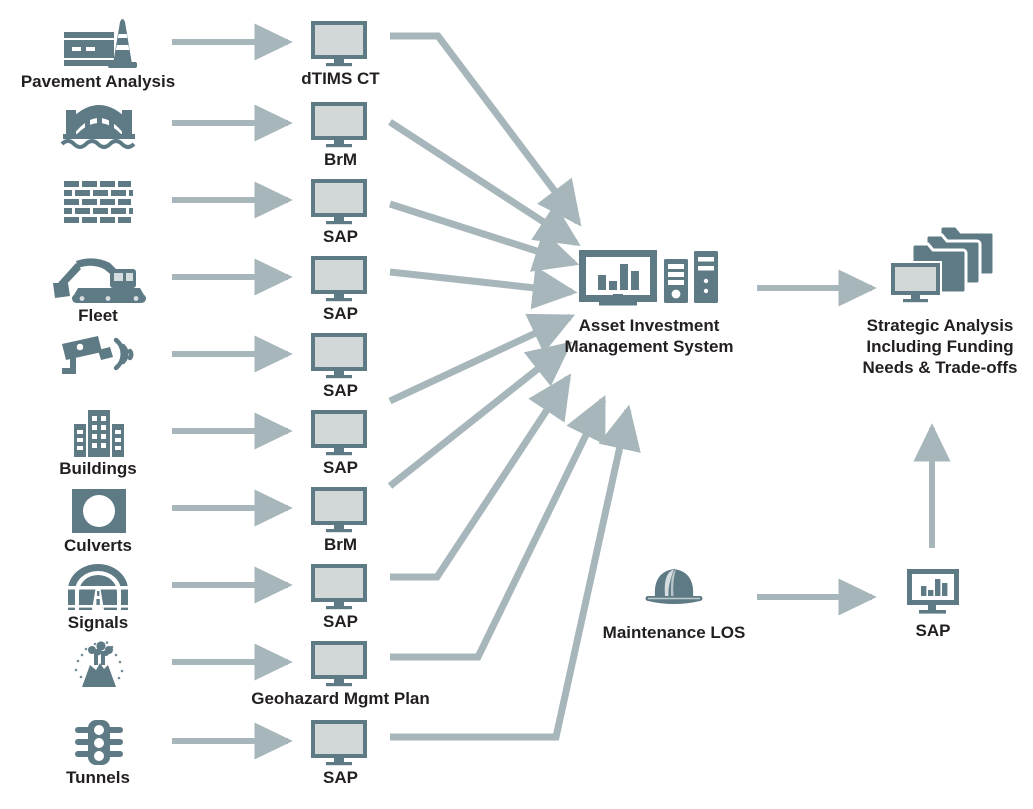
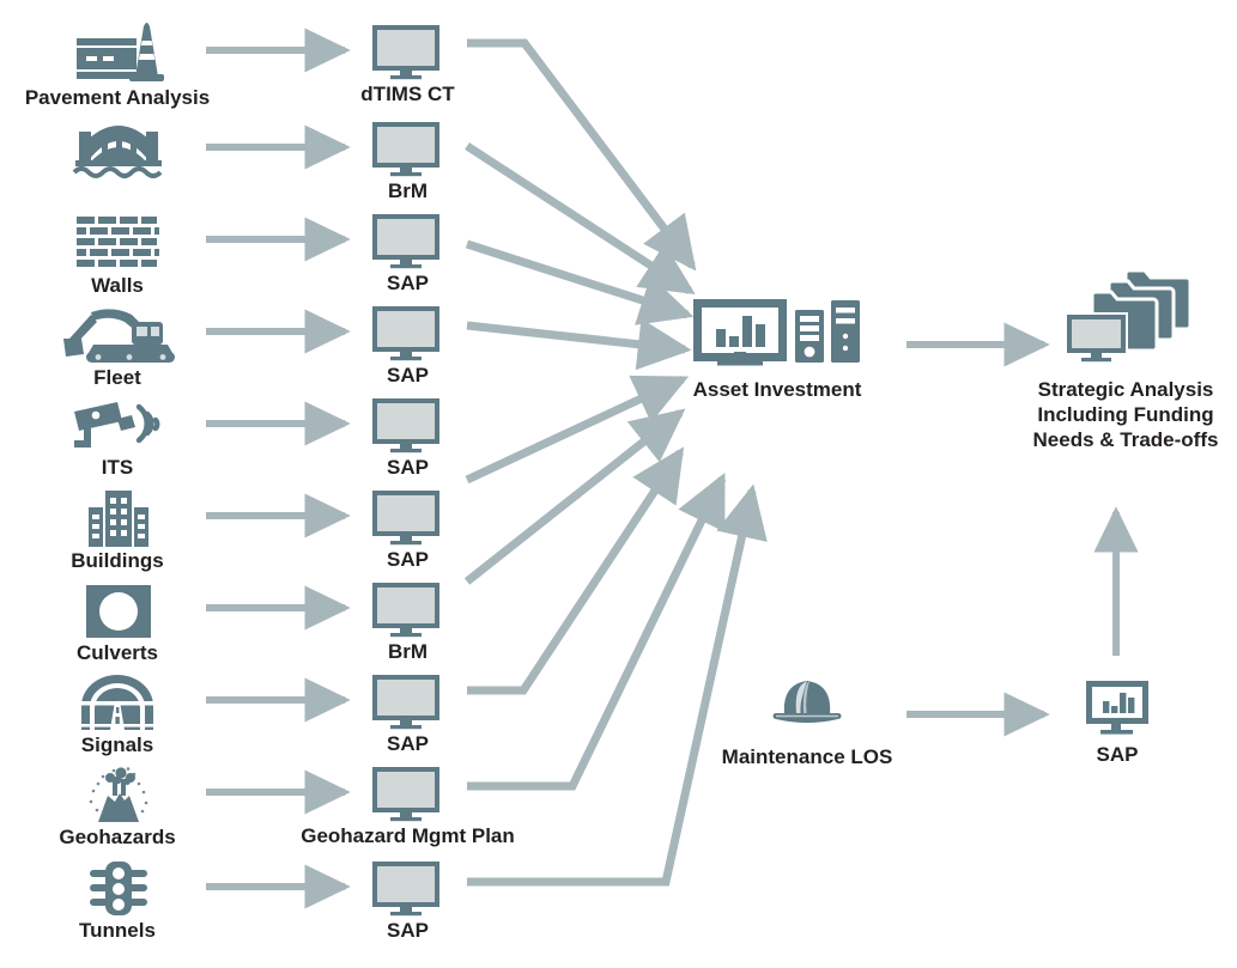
  Pavement Analysis
+ Walls
  Fleet
+ ITS
  Buildings
  Culverts
  Signals
+ Geohazards
  Tunnels
  dTIMS CT
  BrM
  SAP
  SAP
  SAP
  SAP
  BrM
  SAP
  Geohazard Mgmt Plan
  SAP
  Asset Investment
- Management System
  Strategic Analysis
  Including Funding
  Needs & Trade-offs
  Maintenance LOS
  SAP
